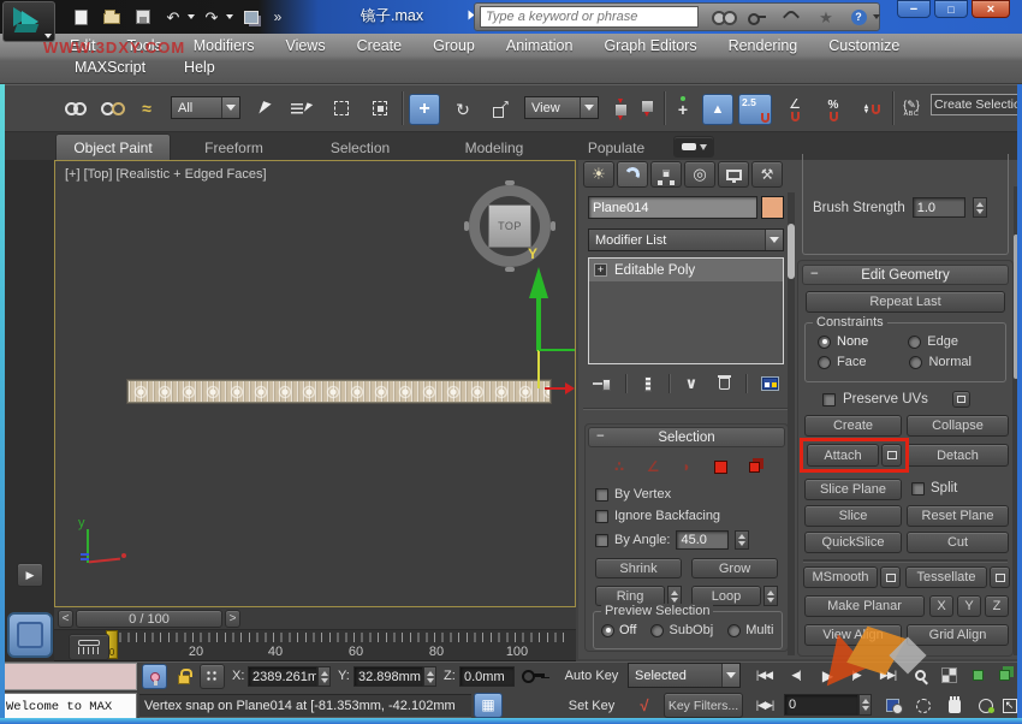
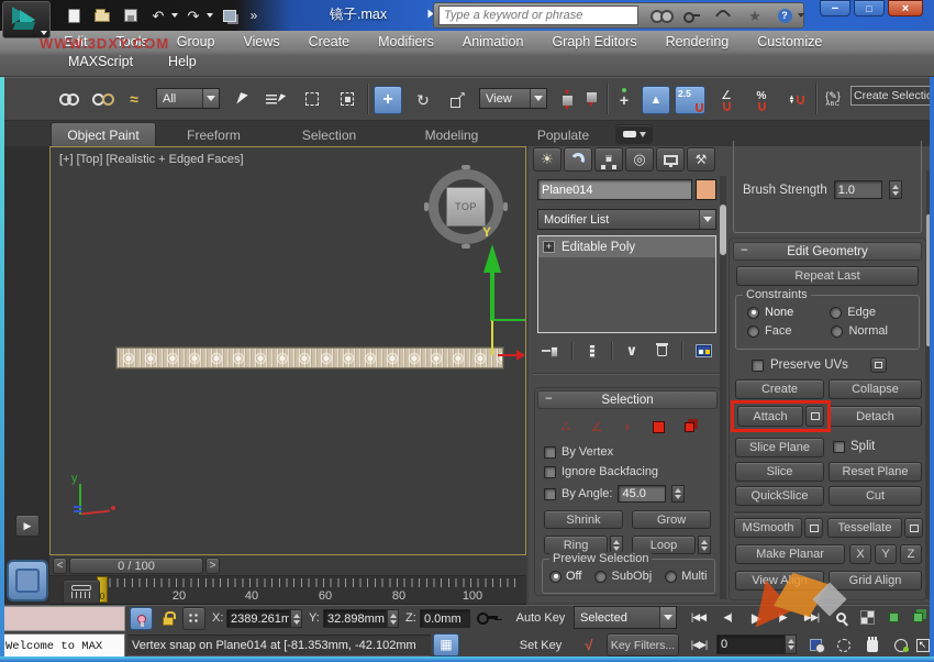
  镜子.max
  Type a keyword or phrase
  ?
  −
  □
  ×
  Edit
  Tools
- Modifiers
+ Group
  Views
  Create
- Group
+ Modifiers
  Animation
  Graph Editors
  Rendering
  Customize
  MAXScript
  Help
  WWW.3DXY.COM
  All
  View
  +
  2.5
  Create Selecti
  Object Paint
  Freeform
  Selection
  Modeling
  Populate
  ▶
  [+] [Top] [Realistic + Edged Faces]
  TOP
  Y
  y
  <
  0 / 100
  >
  20
  40
  60
  80
  100
  0
  Plane014
  Modifier List
  +
  Editable Poly
  −
  Selection
  By Vertex
  Ignore Backfacing
  By Angle:
  45.0
  Shrink
  Grow
  Ring
  Loop
  Preview Selection
  Off
  SubObj
  Multi
  Brush Strength
  1.0
  −
  Edit Geometry
  Repeat Last
  Constraints
  None
  Edge
  Face
  Normal
  Preserve UVs
  Create
  Collapse
  Attach
  Detach
  Slice Plane
  Split
  Slice
  Reset Plane
  QuickSlice
  Cut
  MSmooth
  Tessellate
  Make Planar
  X
  Y
  Z
  View Align
  Grid Align
  Welcome to MAX
  X:
  2389.261m
  Y:
  32.898mm
  Z:
  0.0mm
  Auto Key
  Set Key
  Selected
  Key Filters...
  Vertex snap on Plane014 at [-81.353mm, -42.102mm
  0
